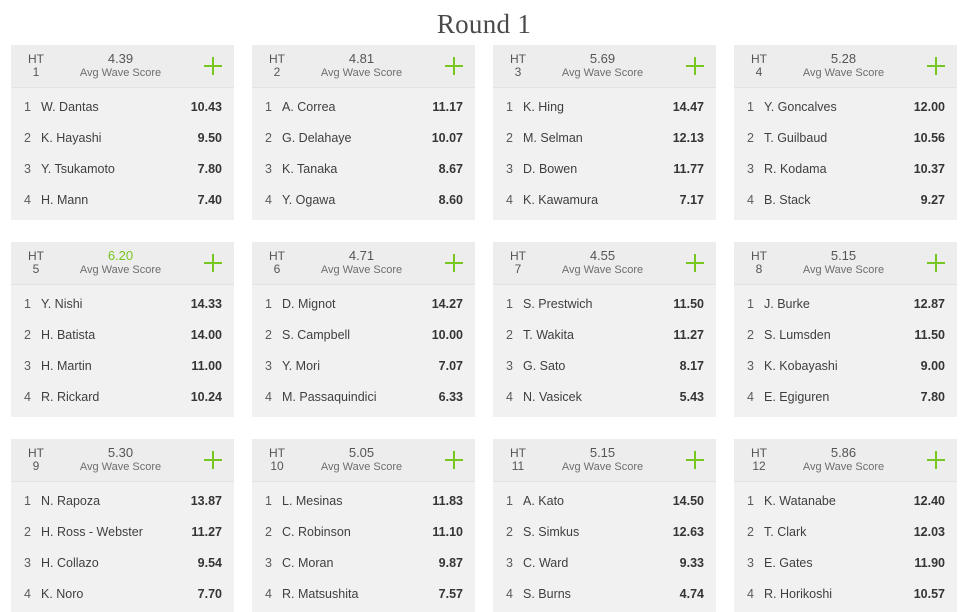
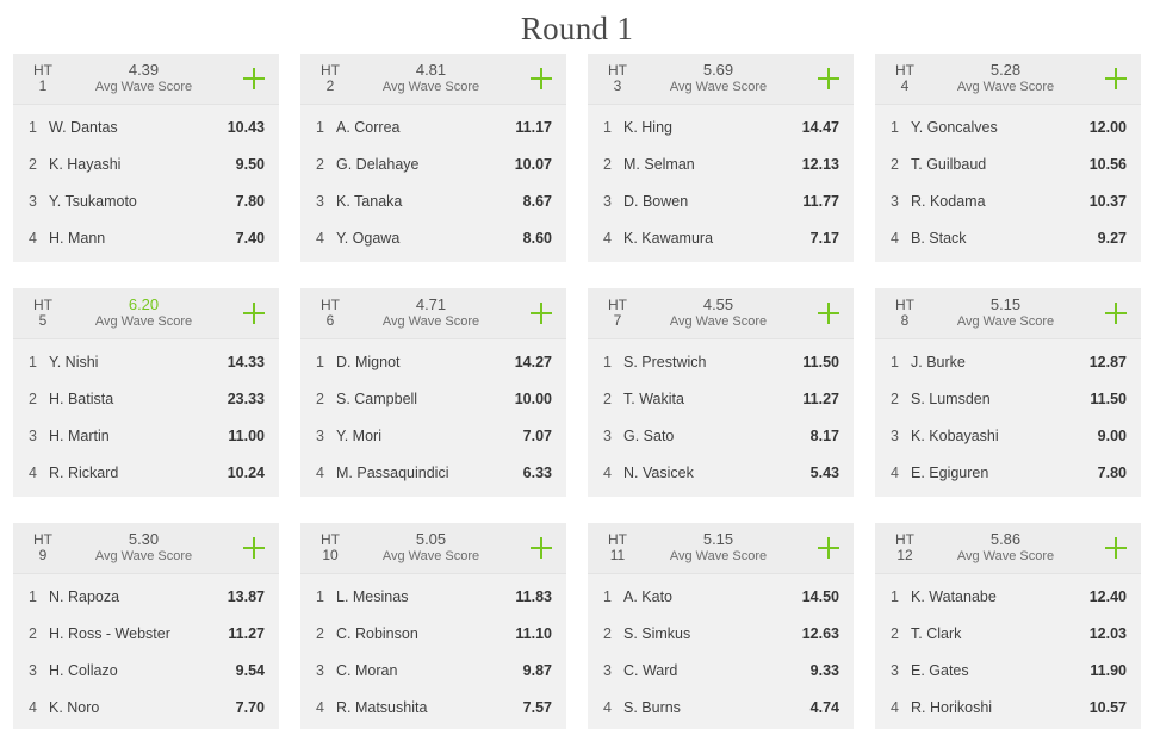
  Round 1
  HT
  1
  4.39
  Avg Wave Score
  1
  W. Dantas
  10.43
  2
  K. Hayashi
  9.50
  3
  Y. Tsukamoto
  7.80
  4
  H. Mann
  7.40
  HT
  2
  4.81
  Avg Wave Score
  1
  A. Correa
  11.17
  2
  G. Delahaye
  10.07
  3
  K. Tanaka
  8.67
  4
  Y. Ogawa
  8.60
  HT
  3
  5.69
  Avg Wave Score
  1
  K. Hing
  14.47
  2
  M. Selman
  12.13
  3
  D. Bowen
  11.77
  4
  K. Kawamura
  7.17
  HT
  4
  5.28
  Avg Wave Score
  1
  Y. Goncalves
  12.00
  2
  T. Guilbaud
  10.56
  3
  R. Kodama
  10.37
  4
  B. Stack
  9.27
  HT
  5
  6.20
  Avg Wave Score
  1
  Y. Nishi
  14.33
  2
  H. Batista
- 14.00
+ 23.33
  3
  H. Martin
  11.00
  4
  R. Rickard
  10.24
  HT
  6
  4.71
  Avg Wave Score
  1
  D. Mignot
  14.27
  2
  S. Campbell
  10.00
  3
  Y. Mori
  7.07
  4
  M. Passaquindici
  6.33
  HT
  7
  4.55
  Avg Wave Score
  1
  S. Prestwich
  11.50
  2
  T. Wakita
  11.27
  3
  G. Sato
  8.17
  4
  N. Vasicek
  5.43
  HT
  8
  5.15
  Avg Wave Score
  1
  J. Burke
  12.87
  2
  S. Lumsden
  11.50
  3
  K. Kobayashi
  9.00
  4
  E. Egiguren
  7.80
  HT
  9
  5.30
  Avg Wave Score
  1
  N. Rapoza
  13.87
  2
  H. Ross - Webster
  11.27
  3
  H. Collazo
  9.54
  4
  K. Noro
  7.70
  HT
  10
  5.05
  Avg Wave Score
  1
  L. Mesinas
  11.83
  2
  C. Robinson
  11.10
  3
  C. Moran
  9.87
  4
  R. Matsushita
  7.57
  HT
  11
  5.15
  Avg Wave Score
  1
  A. Kato
  14.50
  2
  S. Simkus
  12.63
  3
  C. Ward
  9.33
  4
  S. Burns
  4.74
  HT
  12
  5.86
  Avg Wave Score
  1
  K. Watanabe
  12.40
  2
  T. Clark
  12.03
  3
  E. Gates
  11.90
  4
  R. Horikoshi
  10.57
